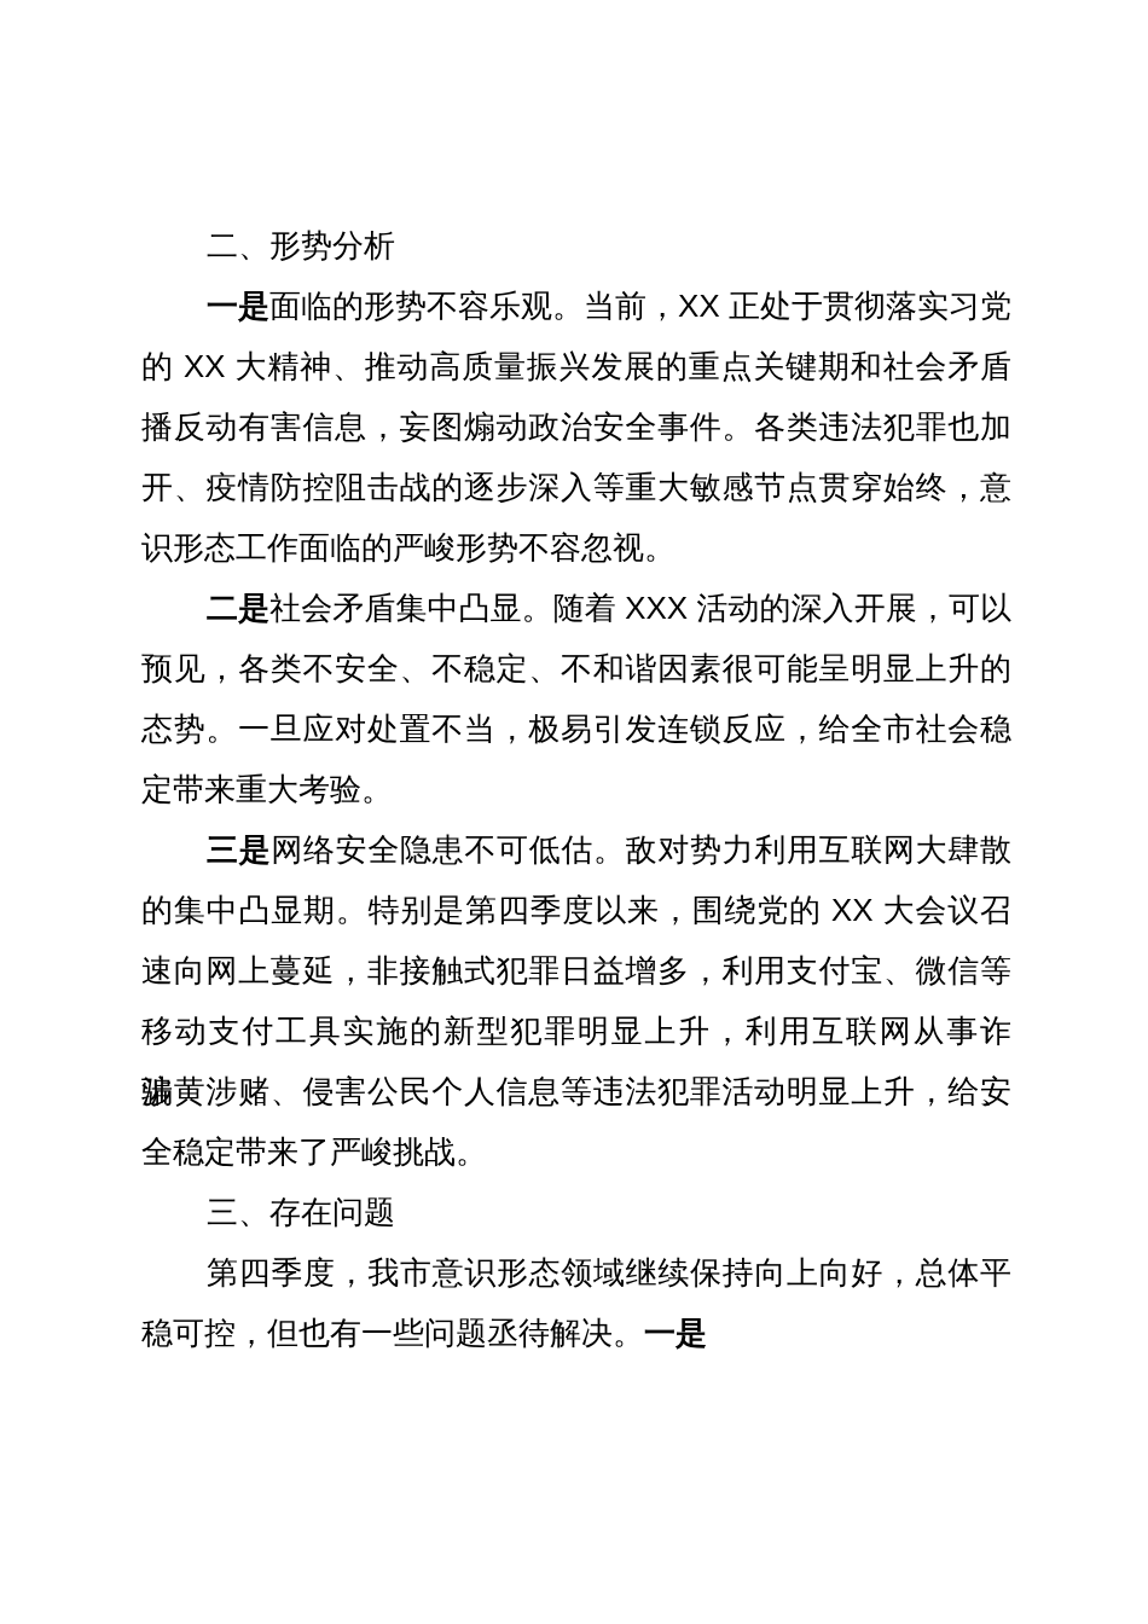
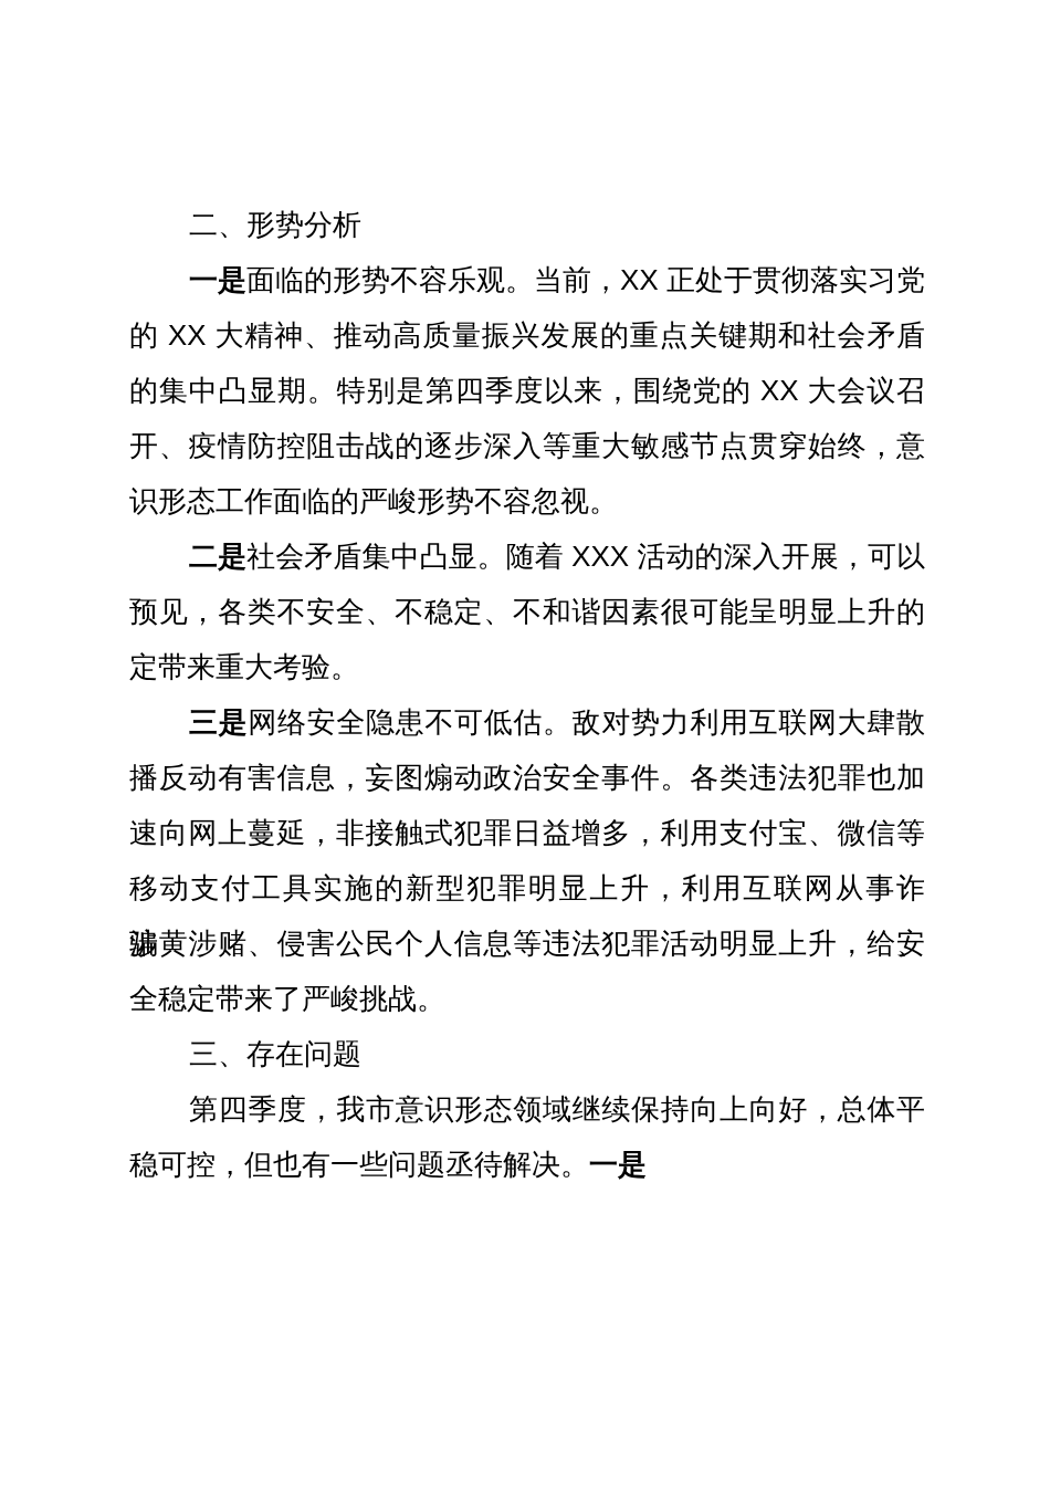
  二、形势分析
  一是面临的形势不容乐观。当前，XX 正处于贯彻落实习党
  的 XX 大精神、推动高质量振兴发展的重点关键期和社会矛盾
- 播反动有害信息，妄图煽动政治安全事件。各类违法犯罪也加
+ 的集中凸显期。特别是第四季度以来，围绕党的 XX 大会议召
  开、疫情防控阻击战的逐步深入等重大敏感节点贯穿始终，意
  识形态工作面临的严峻形势不容忽视。
  二是社会矛盾集中凸显。随着 XXX 活动的深入开展，可以
  预见，各类不安全、不稳定、不和谐因素很可能呈明显上升的
- 态势。一旦应对处置不当，极易引发连锁反应，给全市社会稳
  定带来重大考验。
  三是网络安全隐患不可低估。敌对势力利用互联网大肆散
- 的集中凸显期。特别是第四季度以来，围绕党的 XX 大会议召
+ 播反动有害信息，妄图煽动政治安全事件。各类违法犯罪也加
  速向网上蔓延，非接触式犯罪日益增多，利用支付宝、微信等
  移动支付工具实施的新型犯罪明显上升，利用互联网从事诈骗、
  涉黄涉赌、侵害公民个人信息等违法犯罪活动明显上升，给安
  全稳定带来了严峻挑战。
  三、存在问题
  第四季度，我市意识形态领域继续保持向上向好，总体平
  稳可控，但也有一些问题丞待解决。一是
